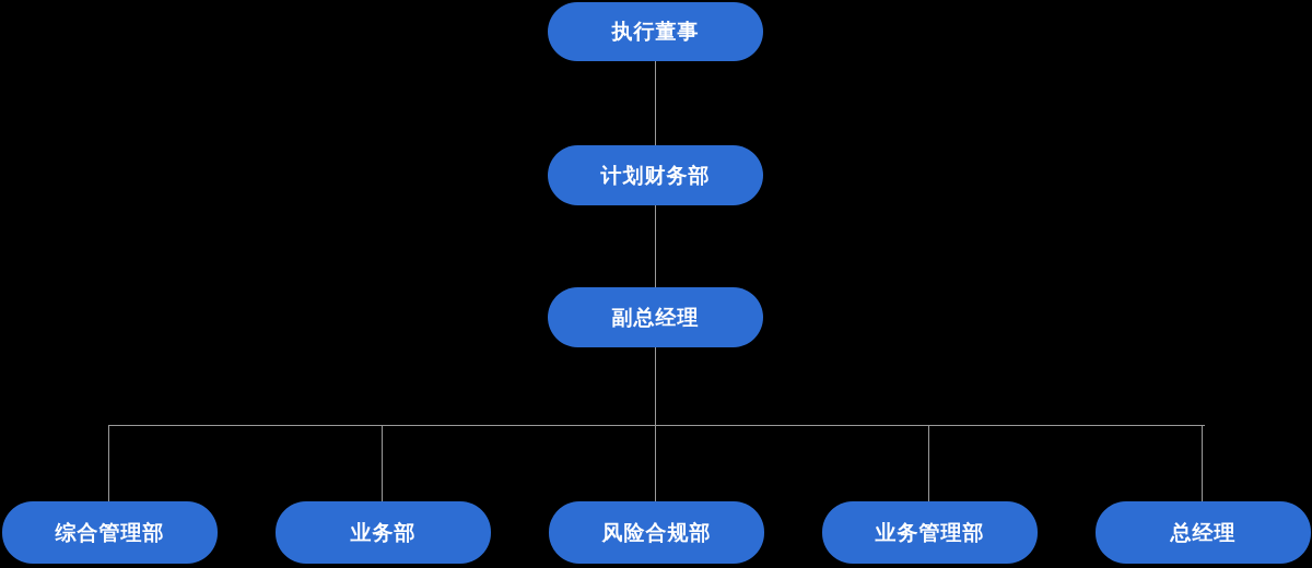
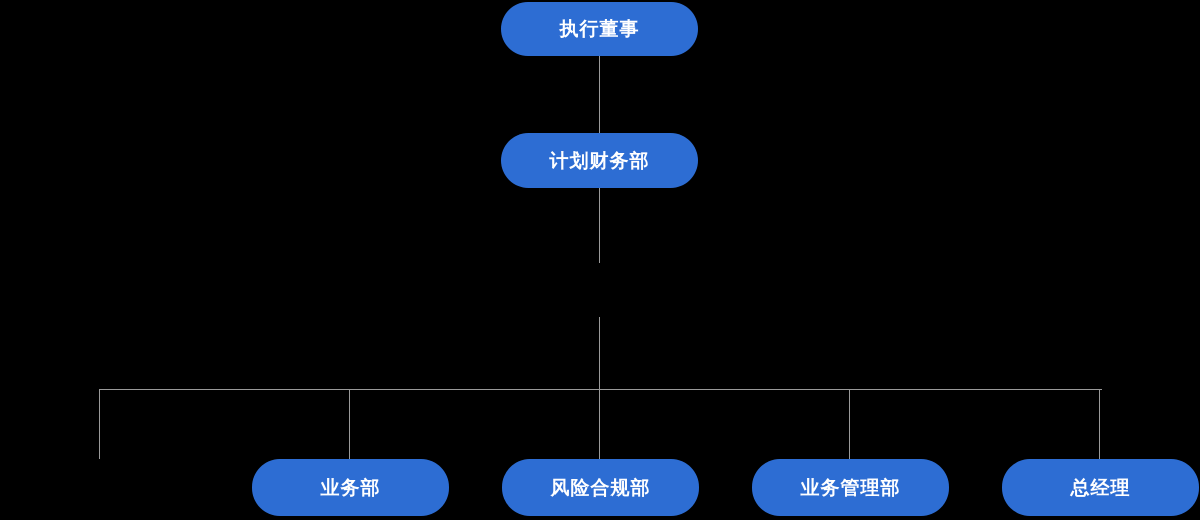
  执行董事
  计划财务部
- 副总经理
- 综合管理部
  业务部
  风险合规部
  业务管理部
  总经理
